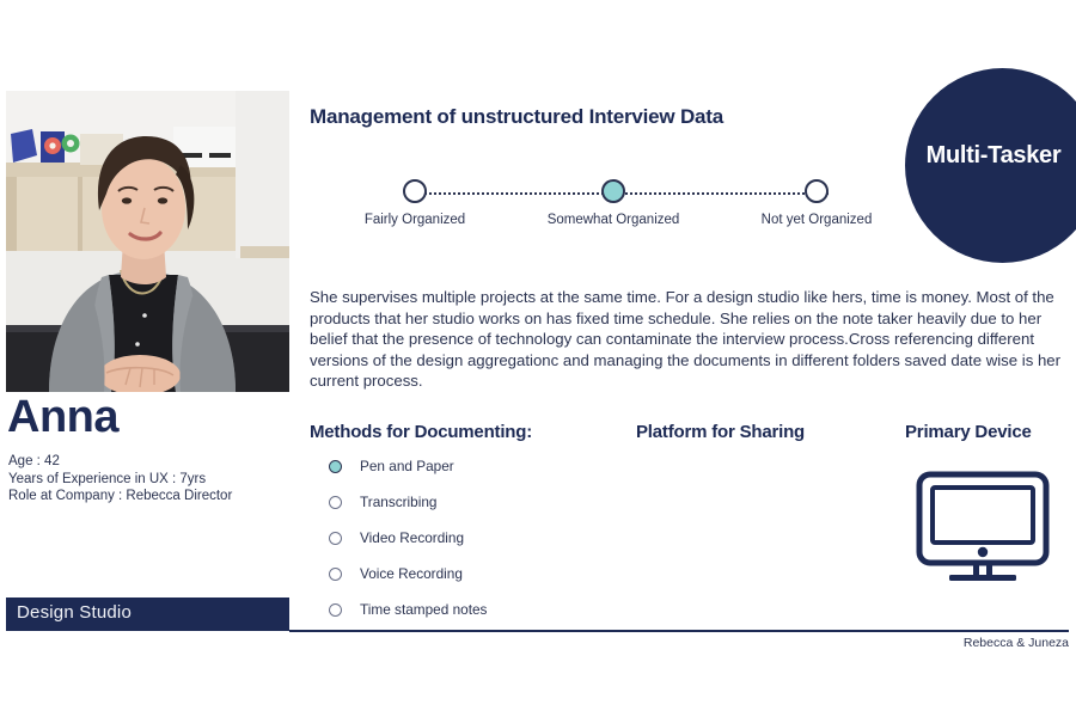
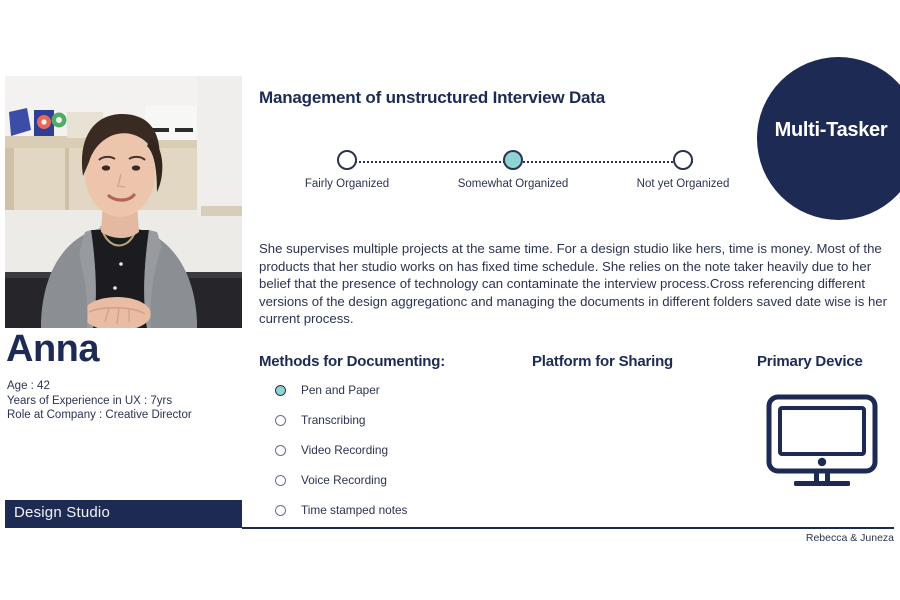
  Anna
  Age : 42
  Years of Experience in UX : 7yrs
- Role at Company : Rebecca Director
+ Role at Company : Creative Director
  Design Studio
  Multi-Tasker
  Management of unstructured Interview Data
  Fairly Organized
  Somewhat Organized
  Not yet Organized
  She supervises multiple projects at the same time. For a design studio like hers, time is money. Most of the products that her studio works on has fixed time schedule. She relies on the note taker heavily due to her belief that the presence of technology can contaminate the interview process.Cross referencing different versions of the design aggregationc and managing the documents in different folders saved date wise is her current process.
  Methods for Documenting:
  Platform for Sharing
  Primary Device
  Pen and Paper
  Transcribing
  Video Recording
  Voice Recording
  Time stamped notes
  Rebecca & Juneza
